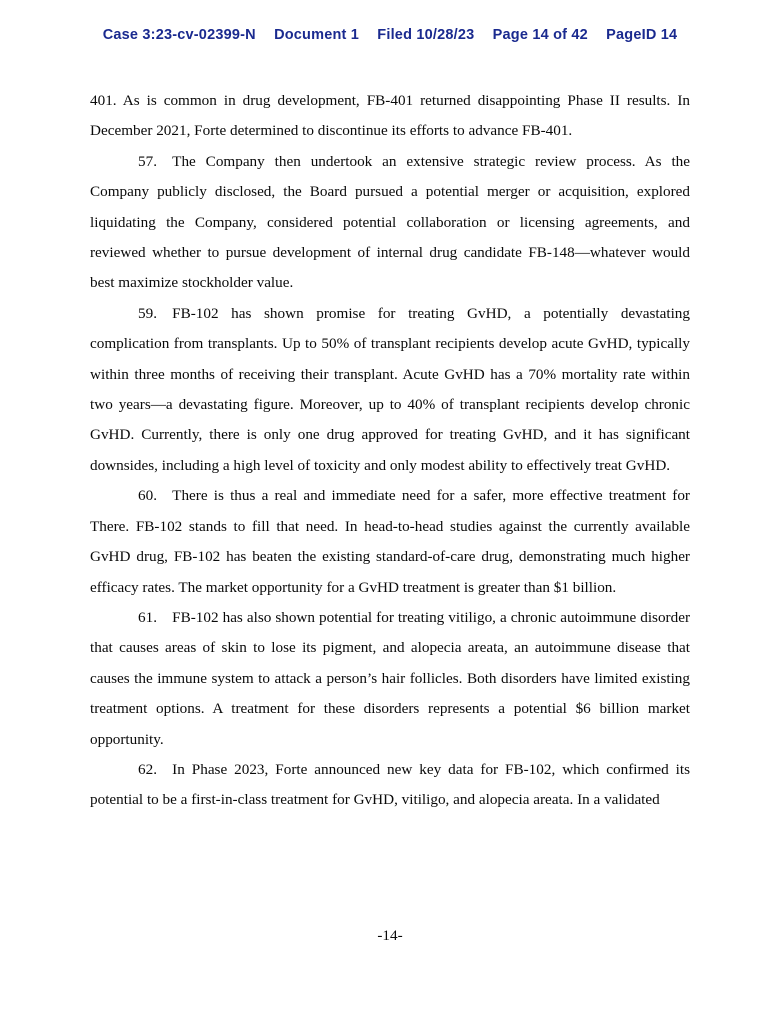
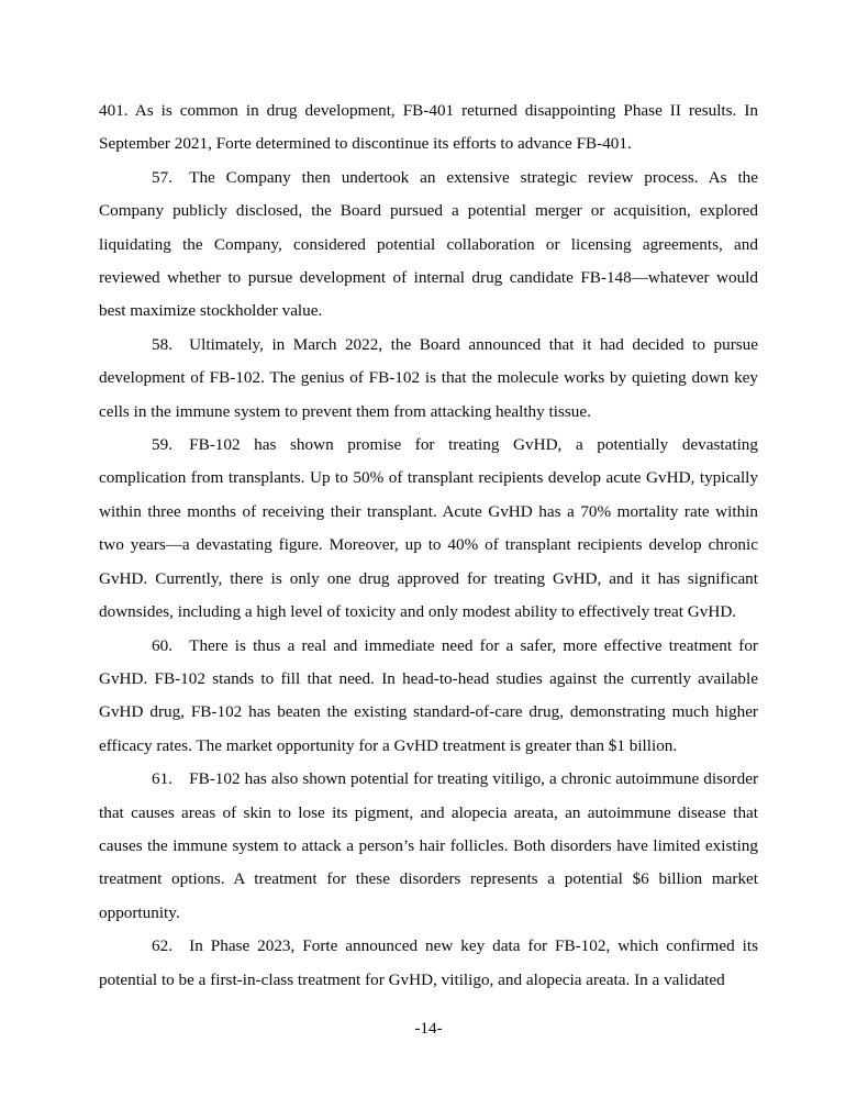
- Case 3:23-cv-02399-N Document 1 Filed 10/28/23 Page 14 of 42 PageID 14
- 401. As is common in drug development, FB-401 returned disappointing Phase II results. In December 2021, Forte determined to discontinue its efforts to advance FB-401.
+ 401. As is common in drug development, FB-401 returned disappointing Phase II results. In September 2021, Forte determined to discontinue its efforts to advance FB-401.
  57. The Company then undertook an extensive strategic review process. As the Company publicly disclosed, the Board pursued a potential merger or acquisition, explored liquidating the Company, considered potential collaboration or licensing agreements, and reviewed whether to pursue development of internal drug candidate FB-148—whatever would best maximize stockholder value.
+ 58. Ultimately, in March 2022, the Board announced that it had decided to pursue development of FB-102. The genius of FB-102 is that the molecule works by quieting down key cells in the immune system to prevent them from attacking healthy tissue.
  59. FB-102 has shown promise for treating GvHD, a potentially devastating complication from transplants. Up to 50% of transplant recipients develop acute GvHD, typically within three months of receiving their transplant. Acute GvHD has a 70% mortality rate within two years—a devastating figure. Moreover, up to 40% of transplant recipients develop chronic GvHD. Currently, there is only one drug approved for treating GvHD, and it has significant downsides, including a high level of toxicity and only modest ability to effectively treat GvHD.
- 60. There is thus a real and immediate need for a safer, more effective treatment for There. FB-102 stands to fill that need. In head-to-head studies against the currently available GvHD drug, FB-102 has beaten the existing standard-of-care drug, demonstrating much higher efficacy rates. The market opportunity for a GvHD treatment is greater than $1 billion.
+ 60. There is thus a real and immediate need for a safer, more effective treatment for GvHD. FB-102 stands to fill that need. In head-to-head studies against the currently available GvHD drug, FB-102 has beaten the existing standard-of-care drug, demonstrating much higher efficacy rates. The market opportunity for a GvHD treatment is greater than $1 billion.
  61. FB-102 has also shown potential for treating vitiligo, a chronic autoimmune disorder that causes areas of skin to lose its pigment, and alopecia areata, an autoimmune disease that causes the immune system to attack a person’s hair follicles. Both disorders have limited existing treatment options. A treatment for these disorders represents a potential $6 billion market opportunity.
  62. In Phase 2023, Forte announced new key data for FB-102, which confirmed its potential to be a first-in-class treatment for GvHD, vitiligo, and alopecia areata. In a validated
  -14-
